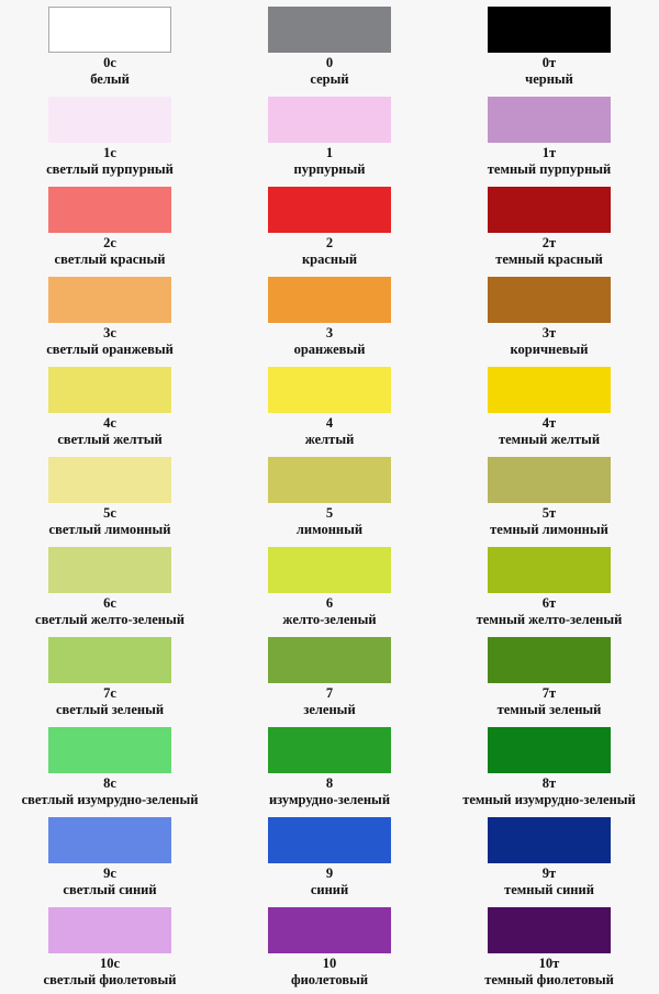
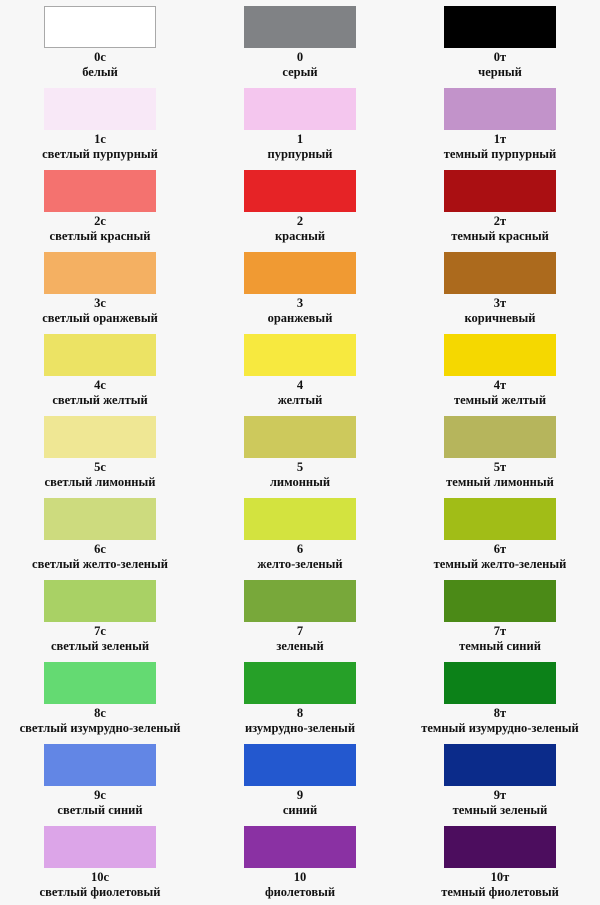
  0с
  белый
  0
  серый
  0т
  черный
  1с
  светлый пурпурный
  1
  пурпурный
  1т
  темный пурпурный
  2с
  светлый красный
  2
  красный
  2т
  темный красный
  3с
  светлый оранжевый
  3
  оранжевый
  3т
  коричневый
  4с
  светлый желтый
  4
  желтый
  4т
  темный желтый
  5с
  светлый лимонный
  5
  лимонный
  5т
  темный лимонный
  6с
  светлый желто-зеленый
  6
  желто-зеленый
  6т
  темный желто-зеленый
  7с
  светлый зеленый
  7
  зеленый
  7т
- темный зеленый
+ темный синий
  8с
  светлый изумрудно-зеленый
  8
  изумрудно-зеленый
  8т
  темный изумрудно-зеленый
  9с
  светлый синий
  9
  синий
  9т
- темный синий
+ темный зеленый
  10с
  светлый фиолетовый
  10
  фиолетовый
  10т
  темный фиолетовый
